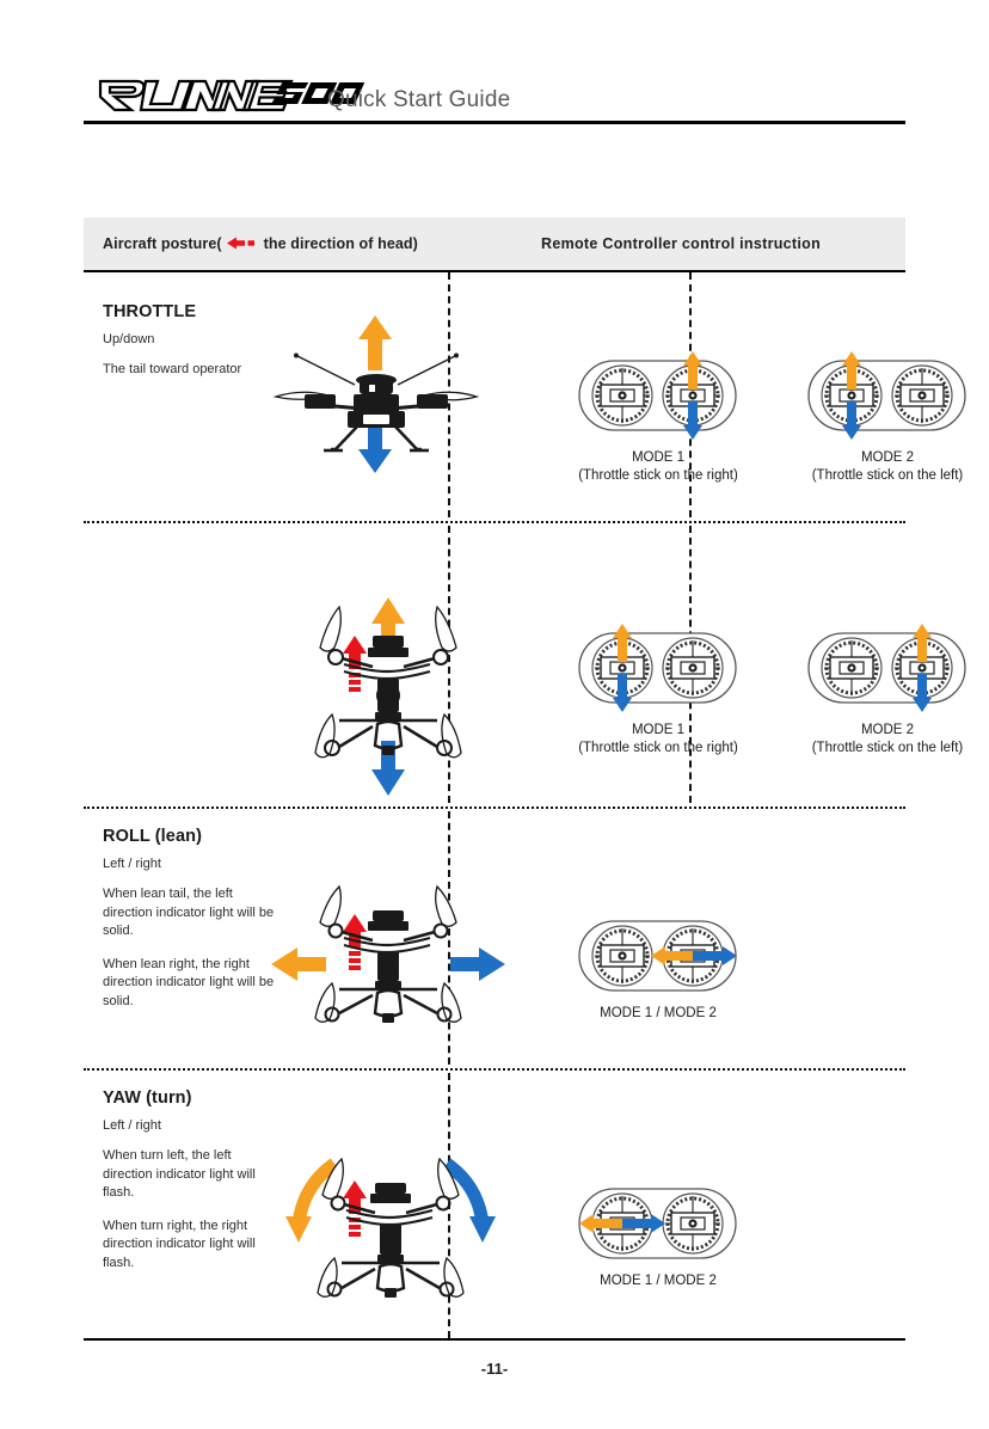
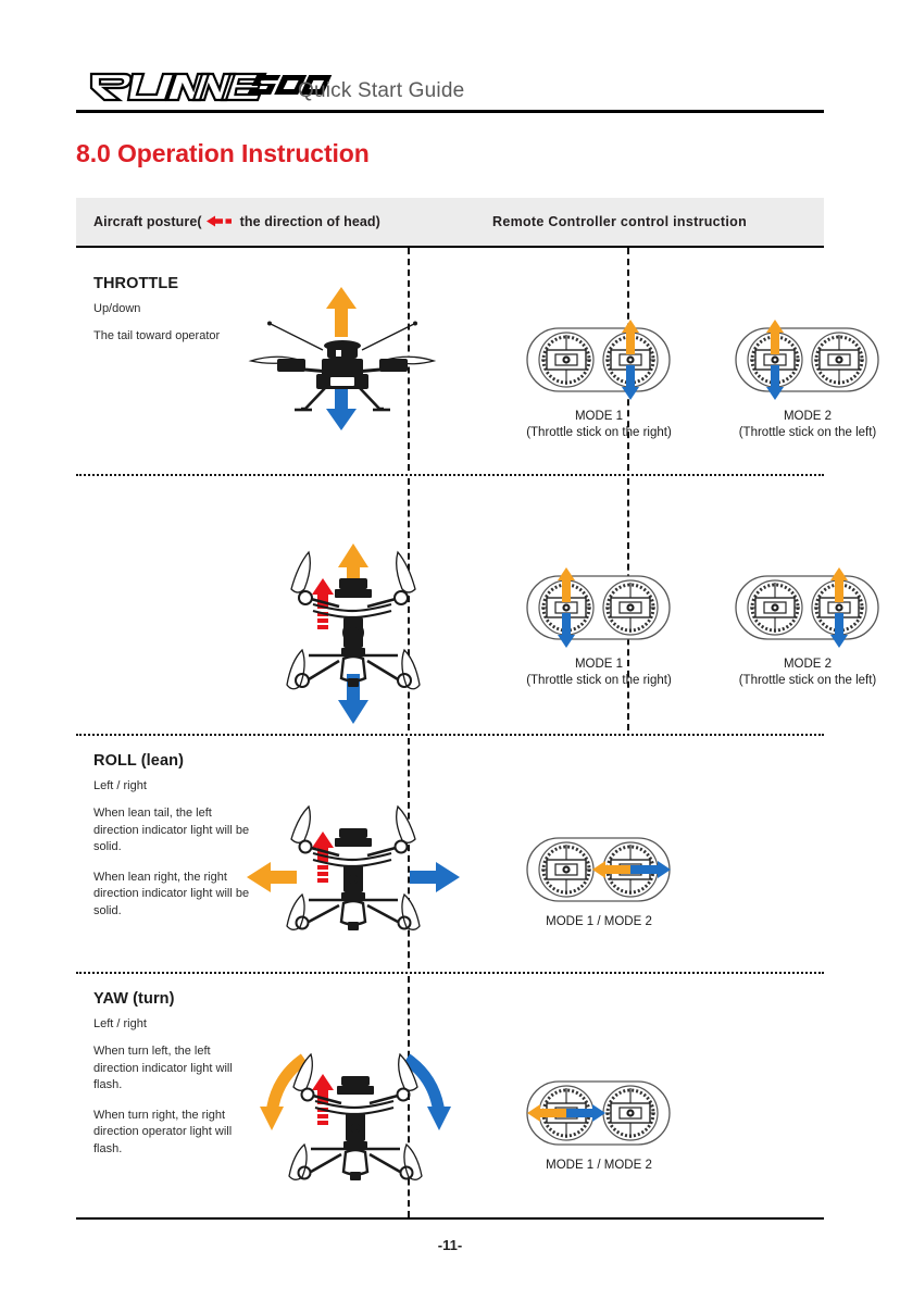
  Quick Start Guide
+ 8.0 Operation Instruction
  Aircraft posture(
  the direction of head)
  Remote Controller control instruction
  THROTTLE
  Up/down
  The tail toward operator
  MODE 1
  (Throttle stick on the right)
  MODE 2
  (Throttle stick on the left)
  MODE 1
  (Throttle stick on the right)
  MODE 2
  (Throttle stick on the left)
  ROLL (lean)
  Left / right
  When lean tail, the left direction indicator light will be solid.
  When lean right, the right direction indicator light will be solid.
  MODE 1 / MODE 2
  YAW (turn)
  Left / right
  When turn left, the left direction indicator light will flash.
- When turn right, the right direction indicator light will flash.
+ When turn right, the right direction operator light will flash.
  MODE 1 / MODE 2
  -11-
